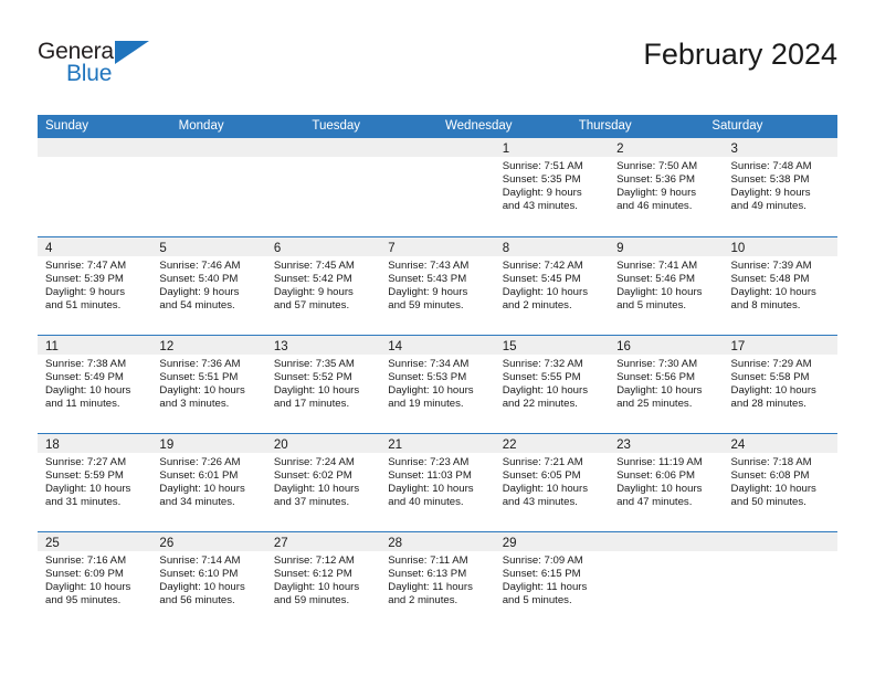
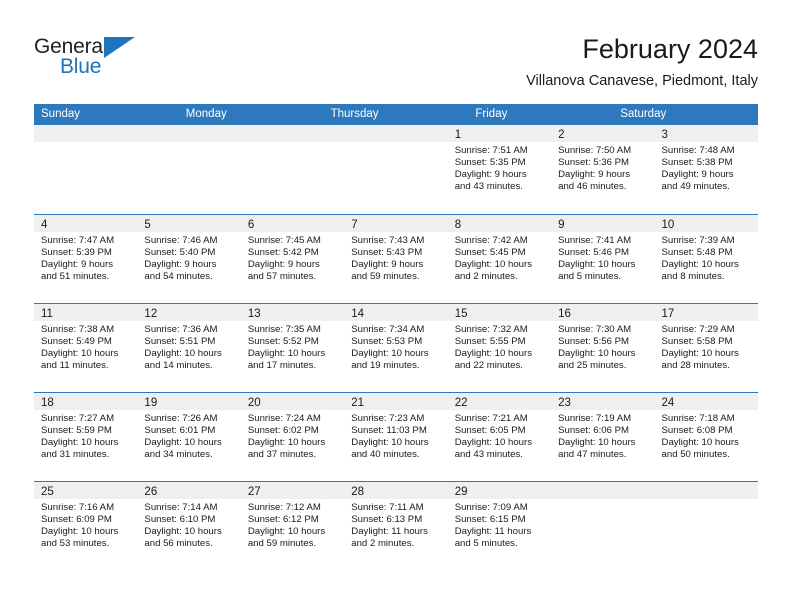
  General
  Blue
  February 2024
+ Villanova Canavese, Piedmont, Italy
  Sunday
  Monday
- Tuesday
- Wednesday
  Thursday
+ Friday
  Saturday
  1
  Sunrise: 7:51 AM
  Sunset: 5:35 PM
  Daylight: 9 hours
  and 43 minutes.
  2
  Sunrise: 7:50 AM
  Sunset: 5:36 PM
  Daylight: 9 hours
  and 46 minutes.
  3
  Sunrise: 7:48 AM
  Sunset: 5:38 PM
  Daylight: 9 hours
  and 49 minutes.
  4
  Sunrise: 7:47 AM
  Sunset: 5:39 PM
  Daylight: 9 hours
  and 51 minutes.
  5
  Sunrise: 7:46 AM
  Sunset: 5:40 PM
  Daylight: 9 hours
  and 54 minutes.
  6
  Sunrise: 7:45 AM
  Sunset: 5:42 PM
  Daylight: 9 hours
  and 57 minutes.
  7
  Sunrise: 7:43 AM
  Sunset: 5:43 PM
  Daylight: 9 hours
  and 59 minutes.
  8
  Sunrise: 7:42 AM
  Sunset: 5:45 PM
  Daylight: 10 hours
  and 2 minutes.
  9
  Sunrise: 7:41 AM
  Sunset: 5:46 PM
  Daylight: 10 hours
  and 5 minutes.
  10
  Sunrise: 7:39 AM
  Sunset: 5:48 PM
  Daylight: 10 hours
  and 8 minutes.
  11
  Sunrise: 7:38 AM
  Sunset: 5:49 PM
  Daylight: 10 hours
  and 11 minutes.
  12
  Sunrise: 7:36 AM
  Sunset: 5:51 PM
  Daylight: 10 hours
- and 3 minutes.
+ and 14 minutes.
  13
  Sunrise: 7:35 AM
  Sunset: 5:52 PM
  Daylight: 10 hours
  and 17 minutes.
  14
  Sunrise: 7:34 AM
  Sunset: 5:53 PM
  Daylight: 10 hours
  and 19 minutes.
  15
  Sunrise: 7:32 AM
  Sunset: 5:55 PM
  Daylight: 10 hours
  and 22 minutes.
  16
  Sunrise: 7:30 AM
  Sunset: 5:56 PM
  Daylight: 10 hours
  and 25 minutes.
  17
  Sunrise: 7:29 AM
  Sunset: 5:58 PM
  Daylight: 10 hours
  and 28 minutes.
  18
  Sunrise: 7:27 AM
  Sunset: 5:59 PM
  Daylight: 10 hours
  and 31 minutes.
  19
  Sunrise: 7:26 AM
  Sunset: 6:01 PM
  Daylight: 10 hours
  and 34 minutes.
  20
  Sunrise: 7:24 AM
  Sunset: 6:02 PM
  Daylight: 10 hours
  and 37 minutes.
  21
  Sunrise: 7:23 AM
  Sunset: 11:03 PM
  Daylight: 10 hours
  and 40 minutes.
  22
  Sunrise: 7:21 AM
  Sunset: 6:05 PM
  Daylight: 10 hours
  and 43 minutes.
  23
- Sunrise: 11:19 AM
+ Sunrise: 7:19 AM
  Sunset: 6:06 PM
  Daylight: 10 hours
  and 47 minutes.
  24
  Sunrise: 7:18 AM
  Sunset: 6:08 PM
  Daylight: 10 hours
  and 50 minutes.
  25
  Sunrise: 7:16 AM
  Sunset: 6:09 PM
  Daylight: 10 hours
- and 95 minutes.
+ and 53 minutes.
  26
  Sunrise: 7:14 AM
  Sunset: 6:10 PM
  Daylight: 10 hours
  and 56 minutes.
  27
  Sunrise: 7:12 AM
  Sunset: 6:12 PM
  Daylight: 10 hours
  and 59 minutes.
  28
  Sunrise: 7:11 AM
  Sunset: 6:13 PM
  Daylight: 11 hours
  and 2 minutes.
  29
  Sunrise: 7:09 AM
  Sunset: 6:15 PM
  Daylight: 11 hours
  and 5 minutes.
